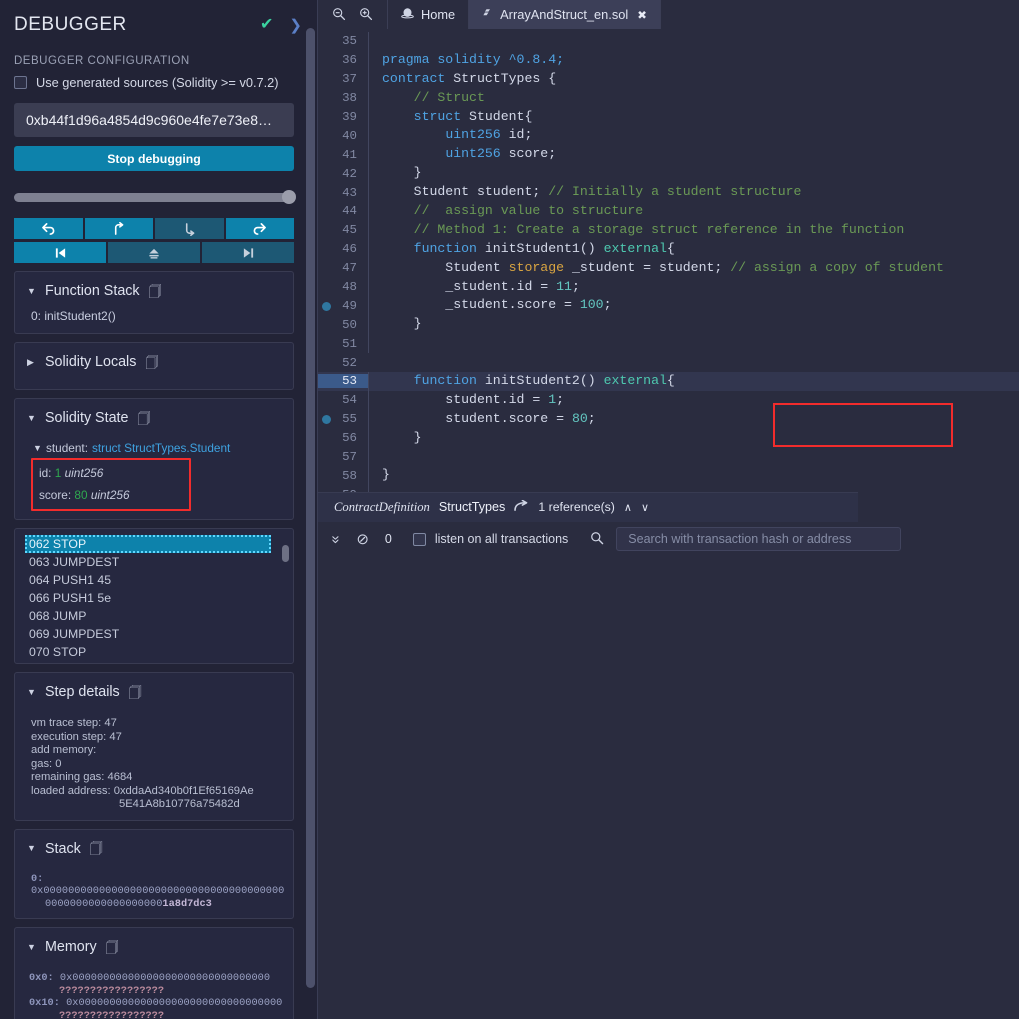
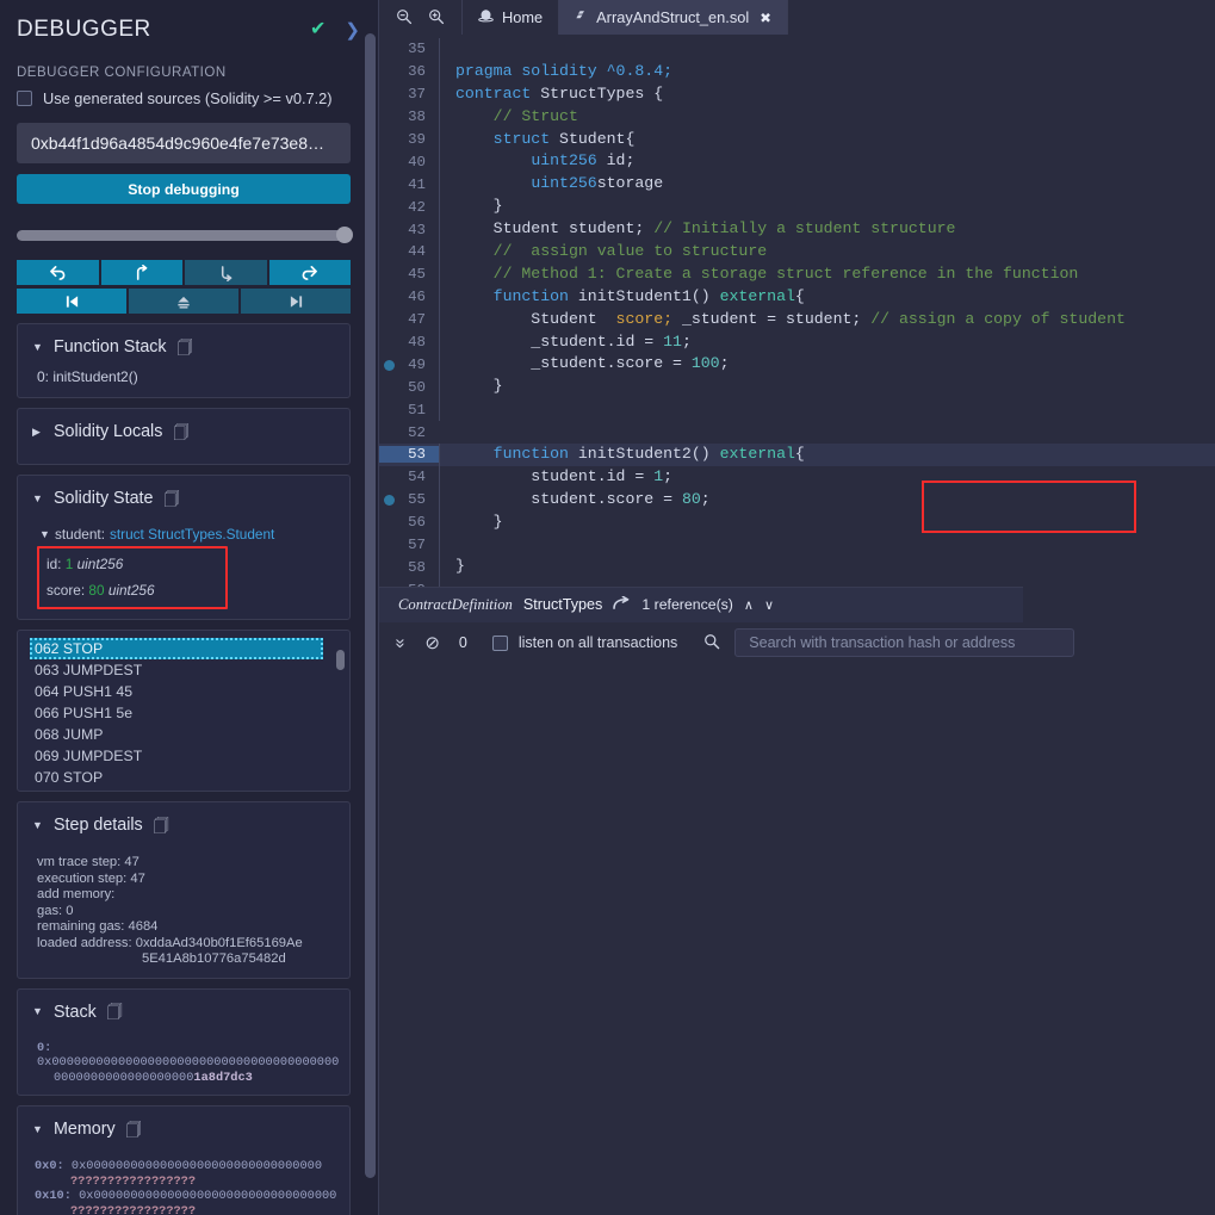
  DEBUGGER
  ✔
  ❯
  DEBUGGER CONFIGURATION
  Use generated sources (Solidity >= v0.7.2)
  0xb44f1d96a4854d9c960e4fe7e73e8…
  Stop debugging
  ▼
  Function Stack
  🗍
  0: initStudent2()
  ▶
  Solidity Locals
  🗍
  ▼
  Solidity State
  🗍
  ▼
  student:
  struct StructTypes.Student
  id: 1 uint256
  score: 80 uint256
  062 STOP
  063 JUMPDEST
  064 PUSH1 45
  066 PUSH1 5e
  068 JUMP
  069 JUMPDEST
  070 STOP
  ▼
  Step details
  🗍
  vm trace step: 47
  execution step: 47
  add memory:
  gas: 0
  remaining gas: 4684
  loaded address: 0xddaAd340b0f1Ef65169Ae
  5E41A8b10776a75482d
  ▼
  Stack
  🗍
  0: 0x000000000000000000000000000000000000000
  00000000000000000001a8d7dc3
  ▼
  Memory
  🗍
  0x0: 0x00000000000000000000000000000000
  ?????????????????
  0x10: 0x000000000000000000000000000000000
  ?????????????????
  Home
  ArrayAndStruct_en.sol
  ✖
  35
  36
  pragma solidity ^0.8.4;
  37
  contract StructTypes {
  38
  // Struct
  39
  struct Student{
  40
  uint256 id;
  41
- uint256 score;
+ uint256storage
  42
  }
  43
  Student student; // Initially a student structure
  44
  // assign value to structure
  45
  // Method 1: Create a storage struct reference in the function
  46
  function initStudent1() external{
  47
- Student storage _student = student; // assign a copy of student
+ Student score; _student = student; // assign a copy of student
  48
  _student.id = 11;
  49
  _student.score = 100;
  50
  }
  51
  52
  53
  function initStudent2() external{
  54
  student.id = 1;
  55
  student.score = 80;
  56
  }
  57
  58
  }
  ContractDefinition
  StructTypes
  1 reference(s)
  ∧
  ∨
  ⊘
  0
  listen on all transactions
  Search with transaction hash or address
